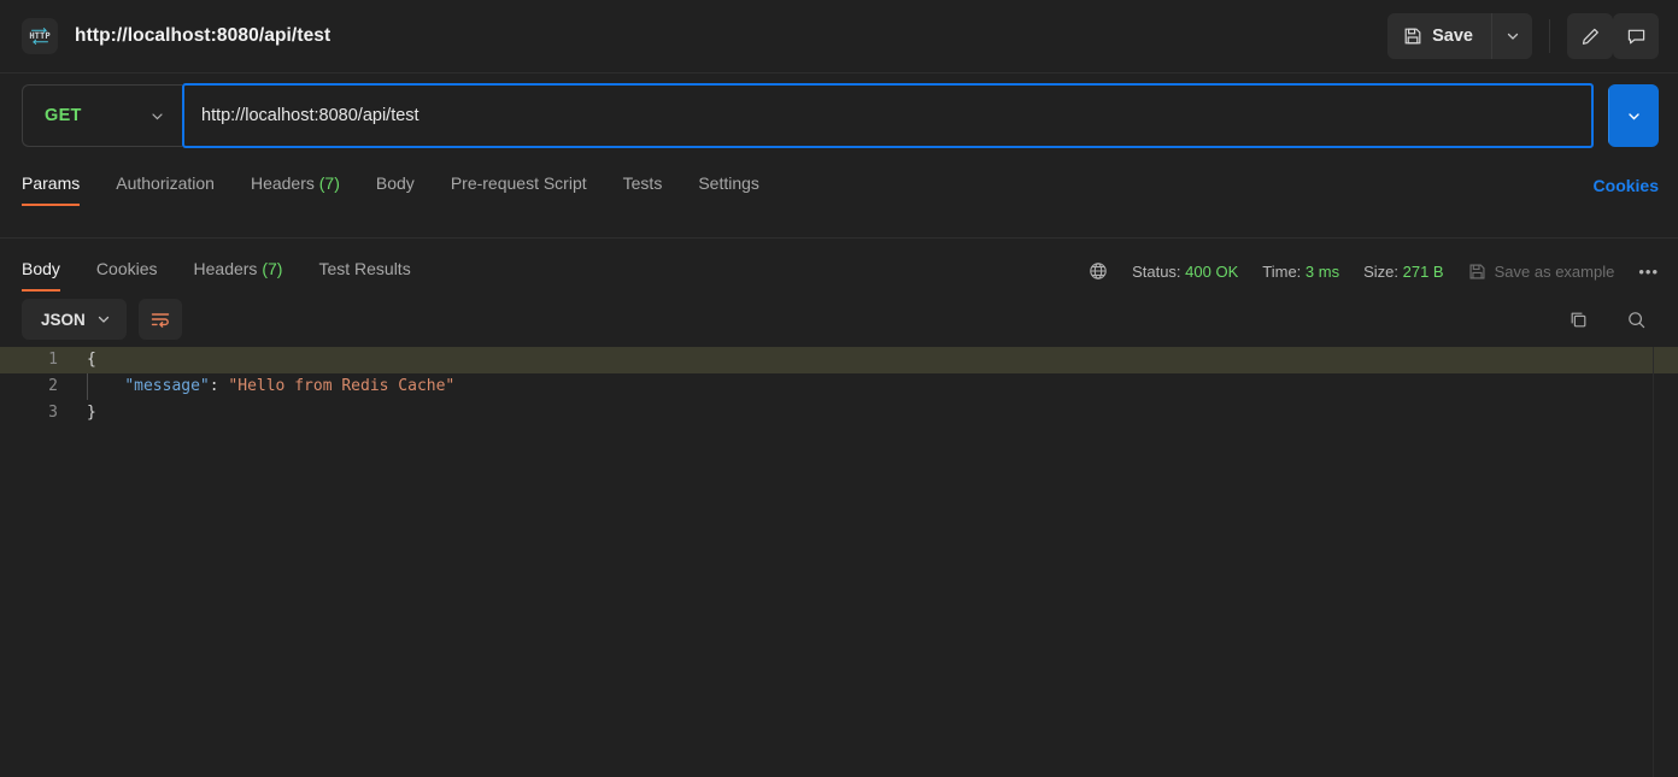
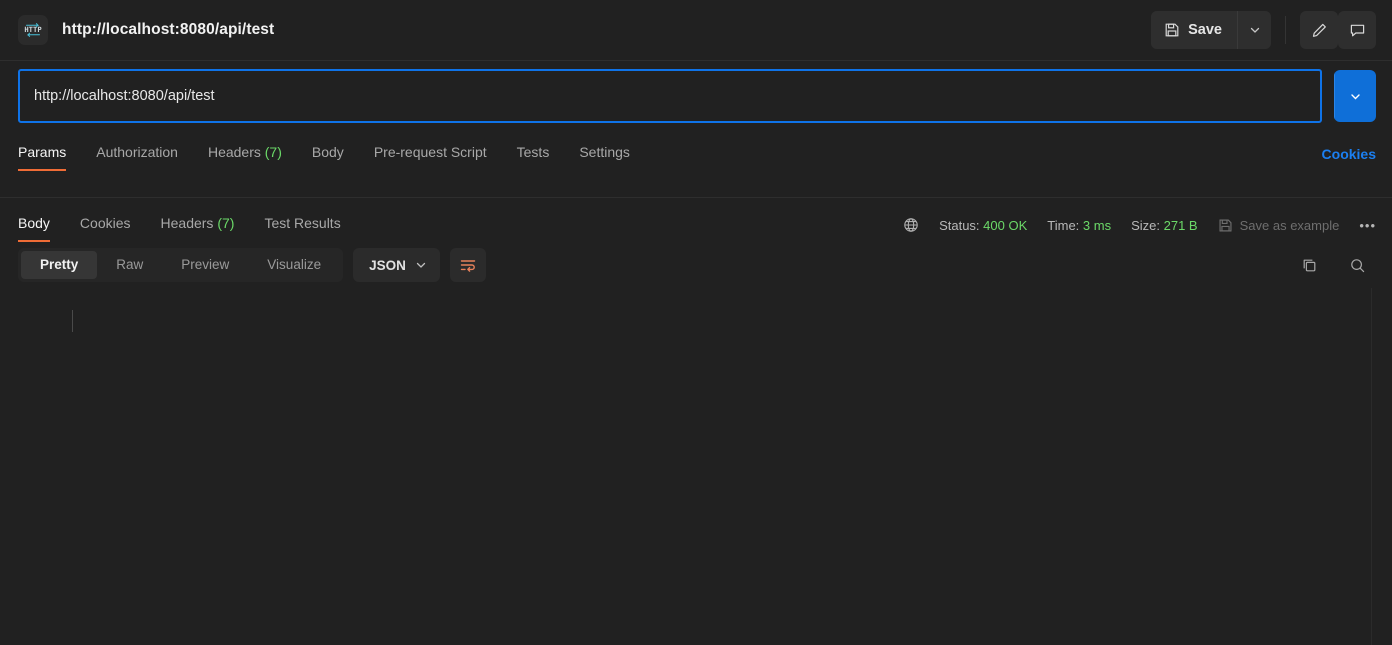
  HTTP
  http://localhost:8080/api/test
  Save
- GET
  http://localhost:8080/api/test
  Params
  Authorization
  Headers (7)
  Body
  Pre-request Script
  Tests
  Settings
  Cookies
  Body
  Cookies
  Headers (7)
  Test Results
  Status: 400 OK
  Time: 3 ms
  Size: 271 B
  Save as example
  •••
+ Pretty
+ Raw
+ Preview
+ Visualize
  JSON
- 1
- {
- 2
- "message": "Hello from Redis Cache"
- 3
- }
